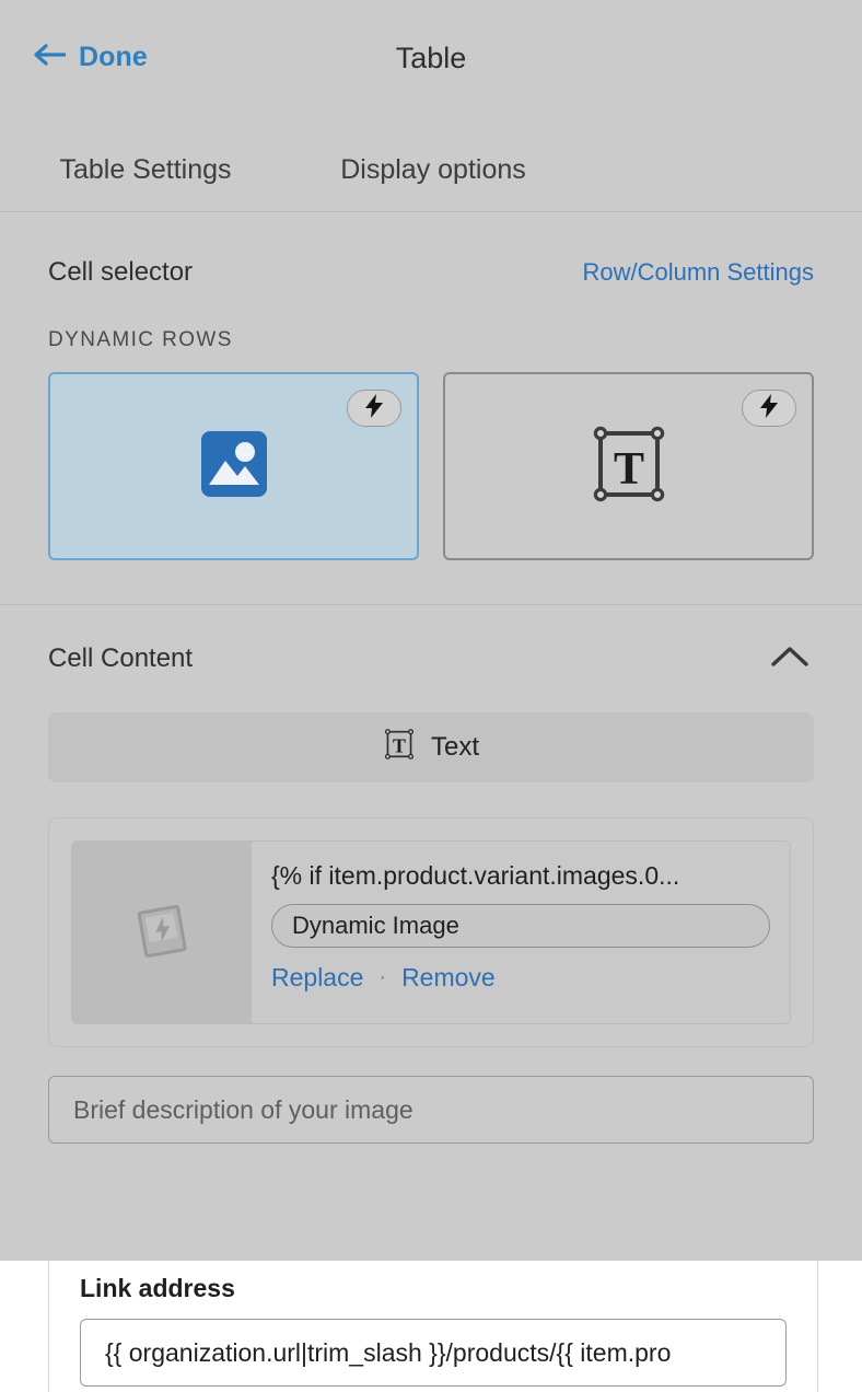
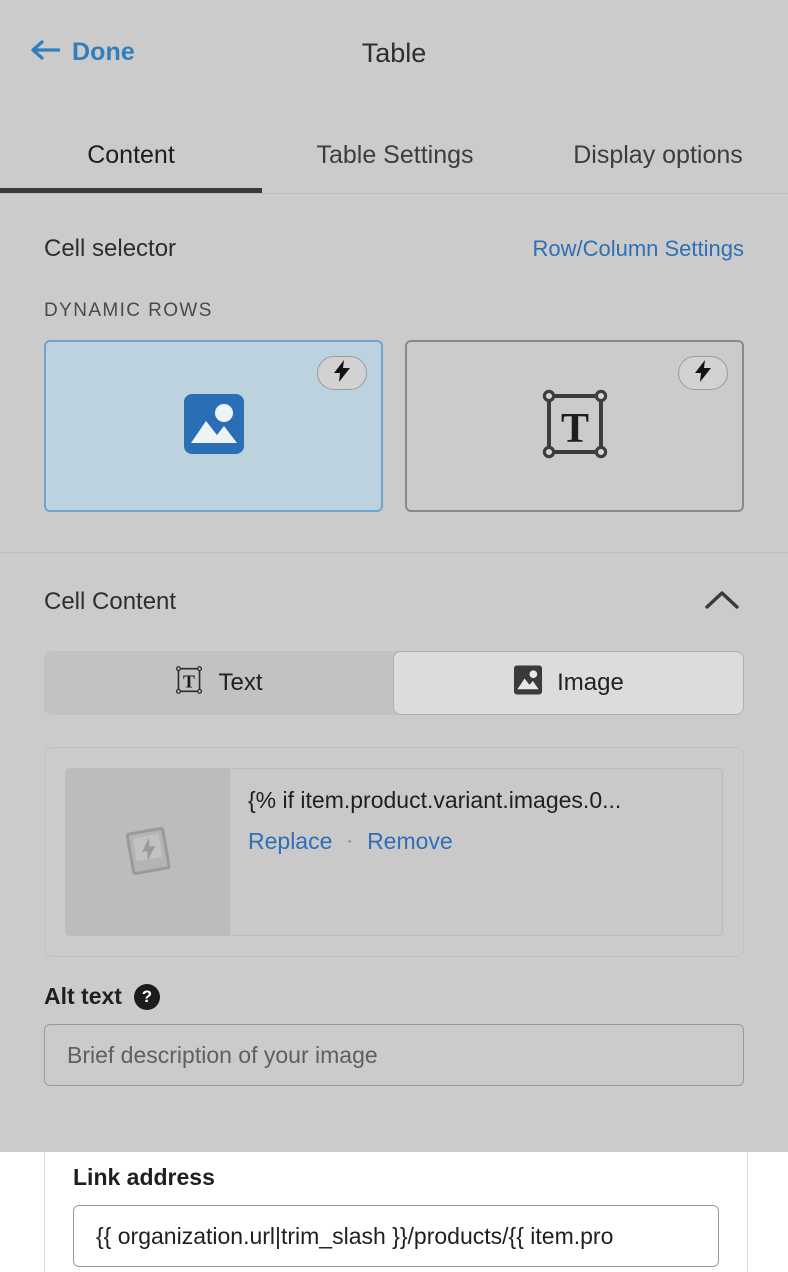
  Done
  Table
+ Content
  Table Settings
  Display options
  Cell selector
  Row/Column Settings
  DYNAMIC ROWS
  T
  Cell Content
  T
  Text
+ Image
  {% if item.product.variant.images.0...
- Dynamic Image
  Replace
  ·
  Remove
+ Alt text
+ ?
  Brief description of your image
  Link address
  {{ organization.url|trim_slash }}/products/{{ item.pro
